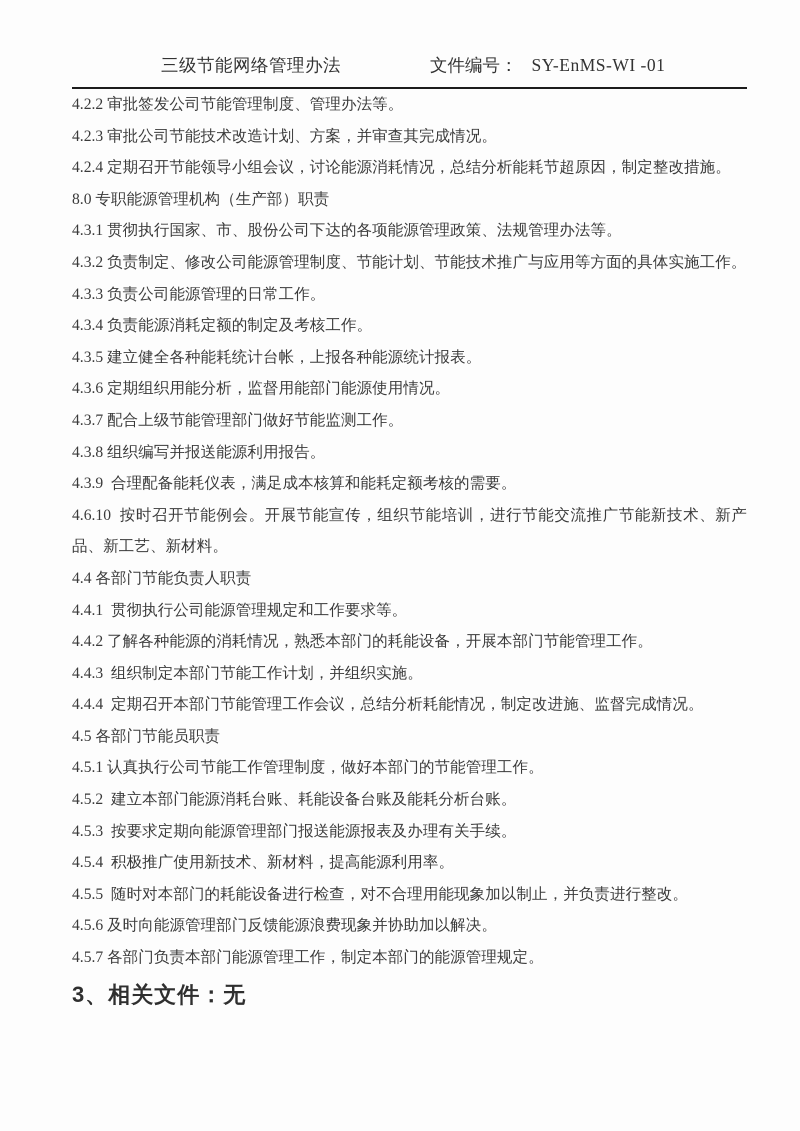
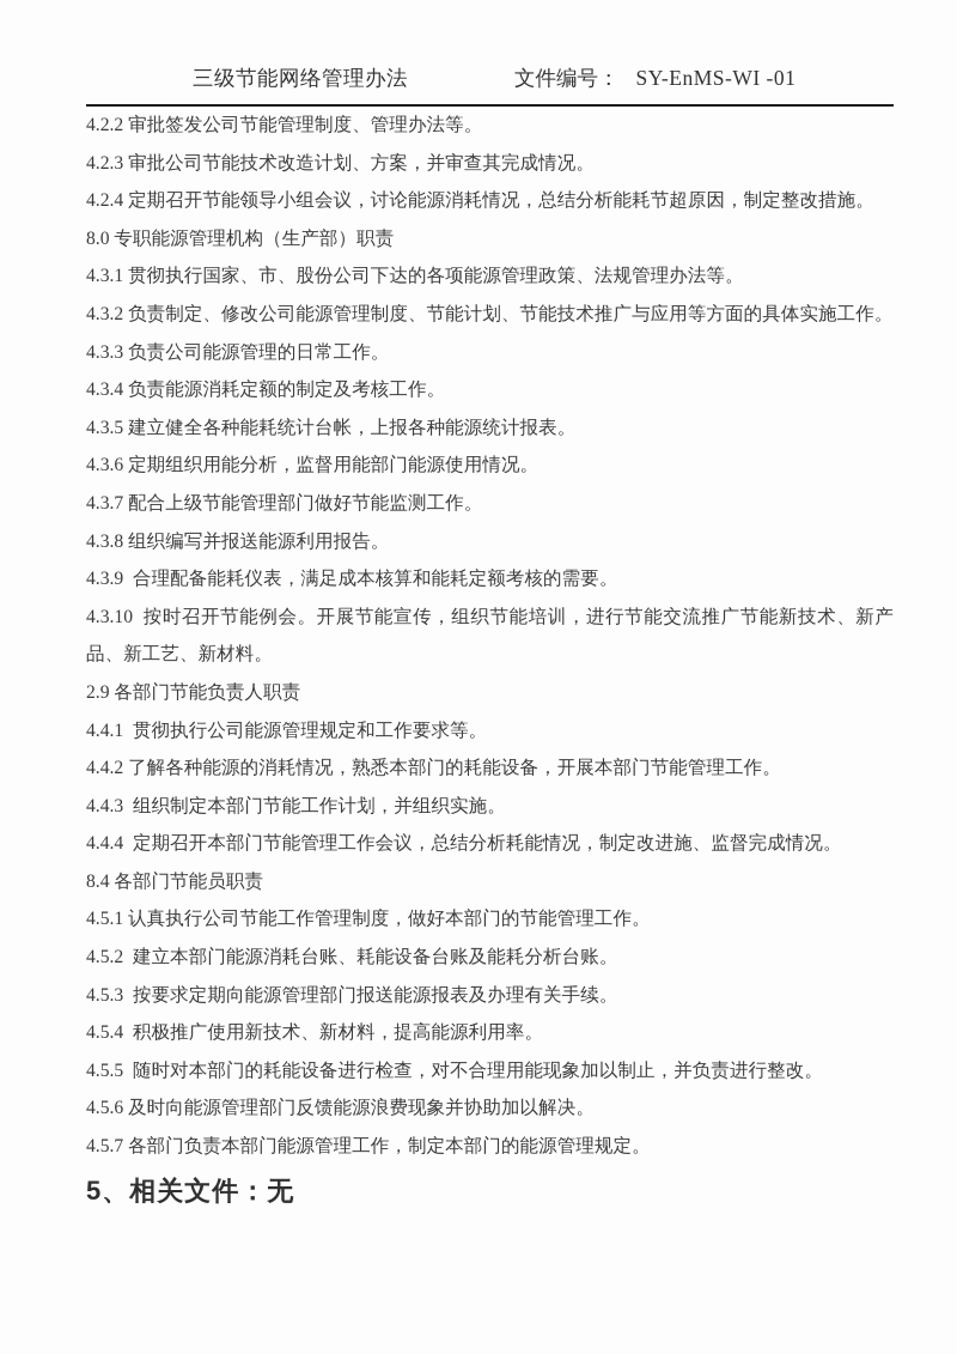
  三级节能网络管理办法
  文件编号： SY-EnMS-WI -01
  4.2.2 审批签发公司节能管理制度、管理办法等。
  4.2.3 审批公司节能技术改造计划、方案，并审查其完成情况。
  4.2.4 定期召开节能领导小组会议，讨论能源消耗情况，总结分析能耗节超原因，制定整改措施。
  8.0 专职能源管理机构（生产部）职责
  4.3.1 贯彻执行国家、市、股份公司下达的各项能源管理政策、法规管理办法等。
  4.3.2 负责制定、修改公司能源管理制度、节能计划、节能技术推广与应用等方面的具体实施工作。
  4.3.3 负责公司能源管理的日常工作。
  4.3.4 负责能源消耗定额的制定及考核工作。
  4.3.5 建立健全各种能耗统计台帐，上报各种能源统计报表。
  4.3.6 定期组织用能分析，监督用能部门能源使用情况。
  4.3.7 配合上级节能管理部门做好节能监测工作。
  4.3.8 组织编写并报送能源利用报告。
  4.3.9 合理配备能耗仪表，满足成本核算和能耗定额考核的需要。
- 4.6.10 按时召开节能例会。开展节能宣传，组织节能培训，进行节能交流推广节能新技术、新产品、新工艺、新材料。
+ 4.3.10 按时召开节能例会。开展节能宣传，组织节能培训，进行节能交流推广节能新技术、新产品、新工艺、新材料。
- 4.4 各部门节能负责人职责
+ 2.9 各部门节能负责人职责
  4.4.1 贯彻执行公司能源管理规定和工作要求等。
  4.4.2 了解各种能源的消耗情况，熟悉本部门的耗能设备，开展本部门节能管理工作。
  4.4.3 组织制定本部门节能工作计划，并组织实施。
  4.4.4 定期召开本部门节能管理工作会议，总结分析耗能情况，制定改进施、监督完成情况。
- 4.5 各部门节能员职责
+ 8.4 各部门节能员职责
  4.5.1 认真执行公司节能工作管理制度，做好本部门的节能管理工作。
  4.5.2 建立本部门能源消耗台账、耗能设备台账及能耗分析台账。
  4.5.3 按要求定期向能源管理部门报送能源报表及办理有关手续。
  4.5.4 积极推广使用新技术、新材料，提高能源利用率。
  4.5.5 随时对本部门的耗能设备进行检查，对不合理用能现象加以制止，并负责进行整改。
  4.5.6 及时向能源管理部门反馈能源浪费现象并协助加以解决。
  4.5.7 各部门负责本部门能源管理工作，制定本部门的能源管理规定。
- 3、相关文件：无
+ 5、相关文件：无
